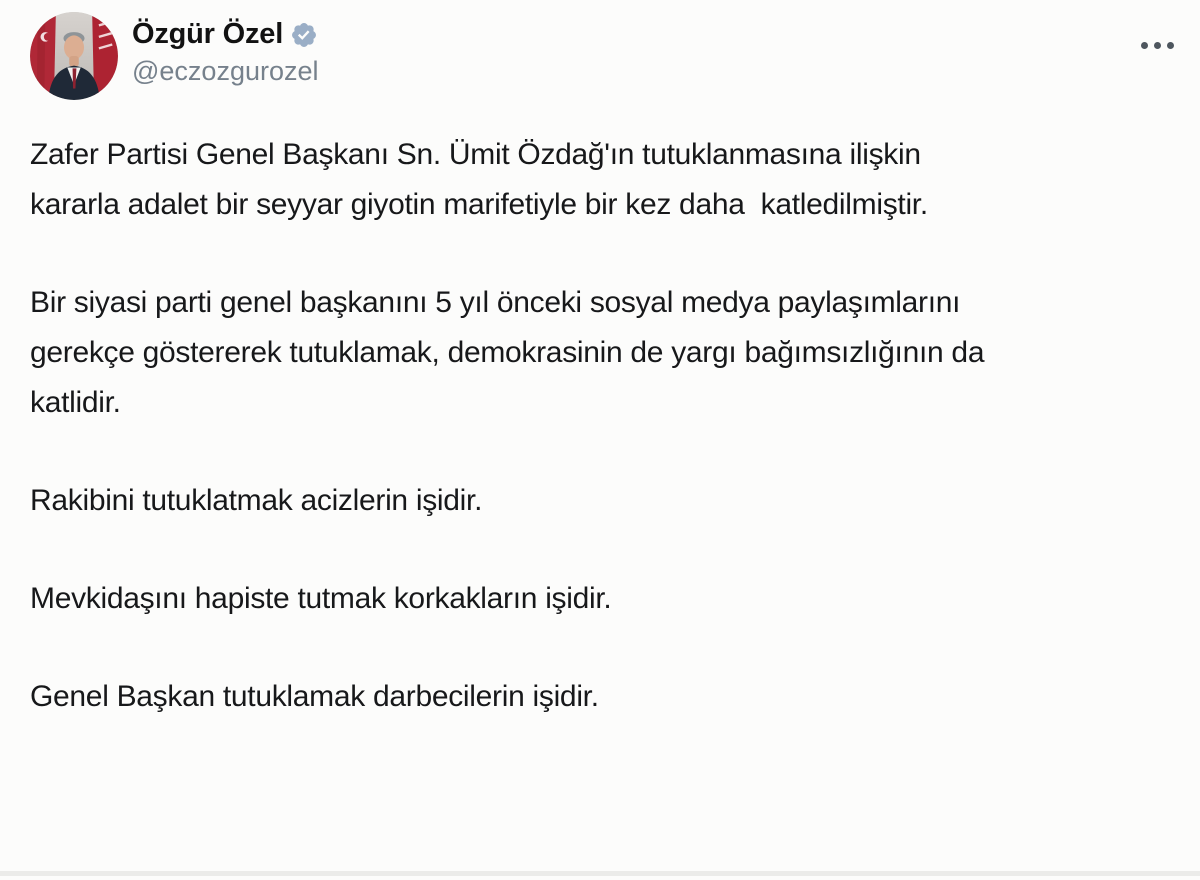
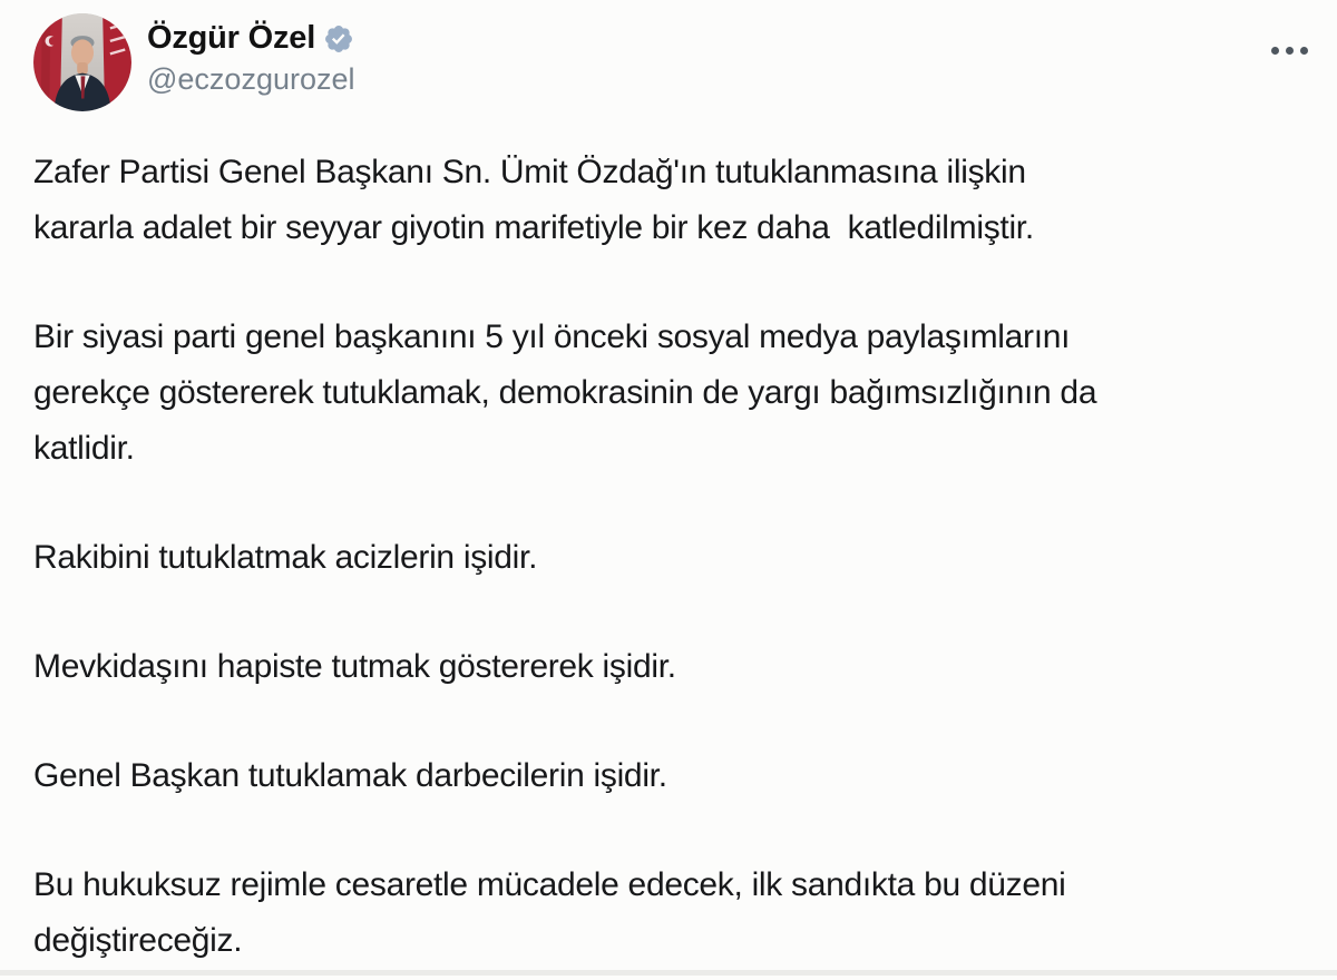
  Özgür Özel
  @eczozgurozel
  Zafer Partisi Genel Başkanı Sn. Ümit Özdağ'ın tutuklanmasına ilişkin
  kararla adalet bir seyyar giyotin marifetiyle bir kez daha katledilmiştir.
  Bir siyasi parti genel başkanını 5 yıl önceki sosyal medya paylaşımlarını
  gerekçe göstererek tutuklamak, demokrasinin de yargı bağımsızlığının da
  katlidir.
  Rakibini tutuklatmak acizlerin işidir.
- Mevkidaşını hapiste tutmak korkakların işidir.
+ Mevkidaşını hapiste tutmak göstererek işidir.
  Genel Başkan tutuklamak darbecilerin işidir.
+ Bu hukuksuz rejimle cesaretle mücadele edecek, ilk sandıkta bu düzeni
+ değiştireceğiz.
